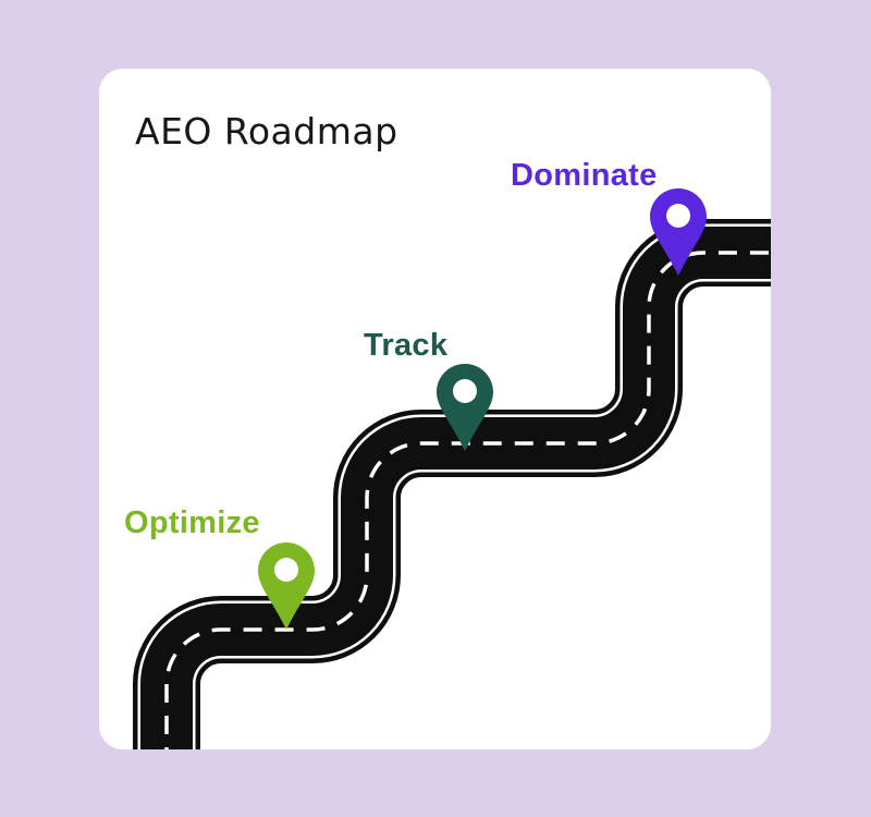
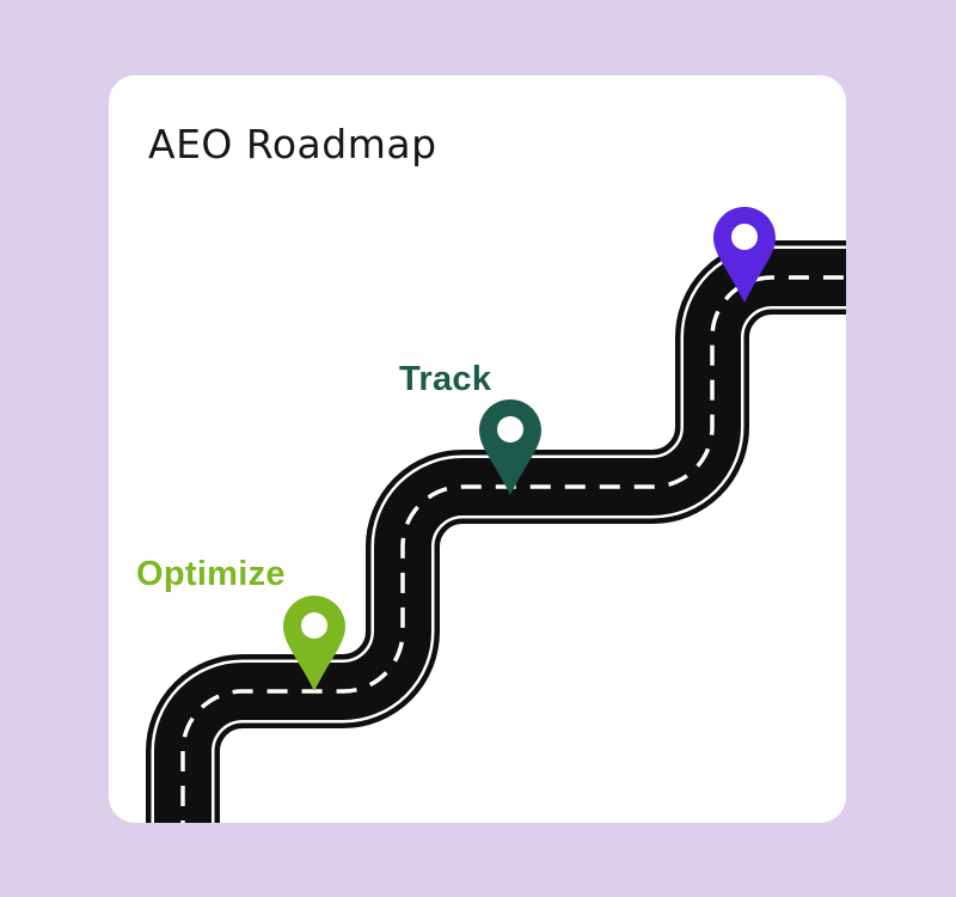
  AEO Roadmap
  Optimize
  Track
- Dominate
